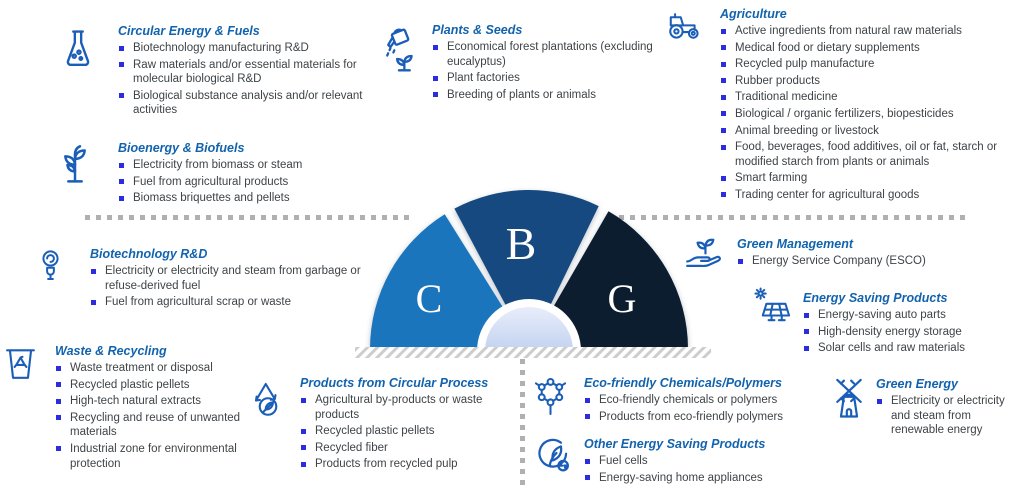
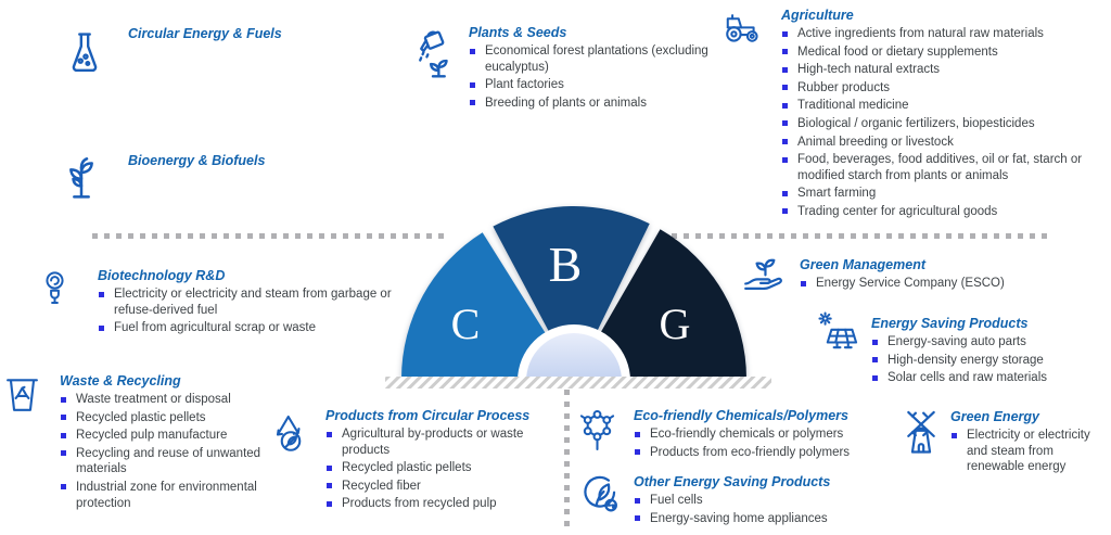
  C
  B
  G
  Circular Energy & Fuels
- Biotechnology manufacturing R&D
- Raw materials and/or essential materials for molecular biological R&D
- Biological substance analysis and/or relevant activities
  Bioenergy & Biofuels
- Electricity from biomass or steam
- Fuel from agricultural products
- Biomass briquettes and pellets
  Biotechnology R&D
  Electricity or electricity and steam from garbage or refuse-derived fuel
  Fuel from agricultural scrap or waste
  Waste & Recycling
  Waste treatment or disposal
  Recycled plastic pellets
- High-tech natural extracts
+ Recycled pulp manufacture
  Recycling and reuse of unwanted materials
  Industrial zone for environmental protection
  Products from Circular Process
  Agricultural by-products or waste products
  Recycled plastic pellets
  Recycled fiber
  Products from recycled pulp
  Plants & Seeds
  Economical forest plantations (excluding eucalyptus)
  Plant factories
  Breeding of plants or animals
  Agriculture
  Active ingredients from natural raw materials
  Medical food or dietary supplements
- Recycled pulp manufacture
+ High-tech natural extracts
  Rubber products
  Traditional medicine
  Biological / organic fertilizers, biopesticides
  Animal breeding or livestock
  Food, beverages, food additives, oil or fat, starch or modified starch from plants or animals
  Smart farming
  Trading center for agricultural goods
  Green Management
  Energy Service Company (ESCO)
  Energy Saving Products
  Energy-saving auto parts
  High-density energy storage
  Solar cells and raw materials
  Eco-friendly Chemicals/Polymers
  Eco-friendly chemicals or polymers
  Products from eco-friendly polymers
  Other Energy Saving Products
  Fuel cells
  Energy-saving home appliances
  Green Energy
  Electricity or electricity and steam from renewable energy
